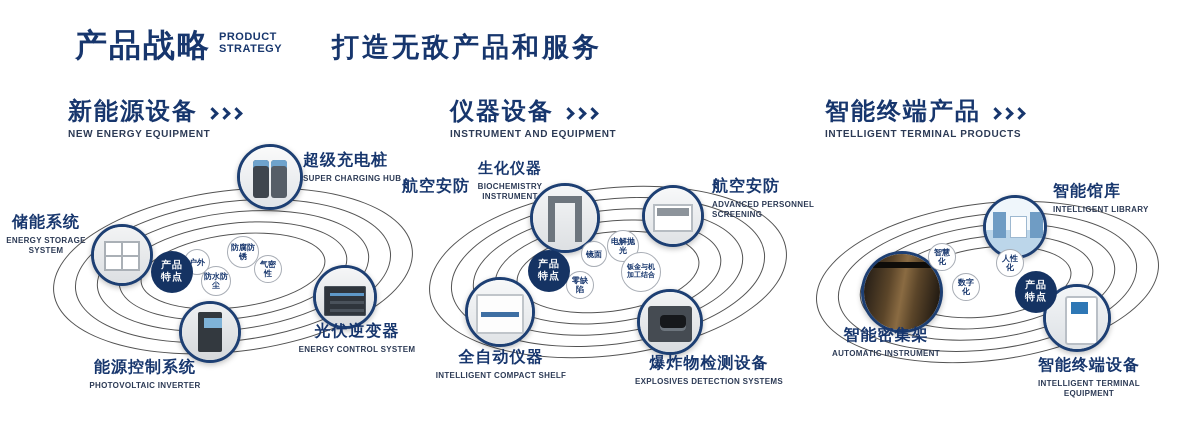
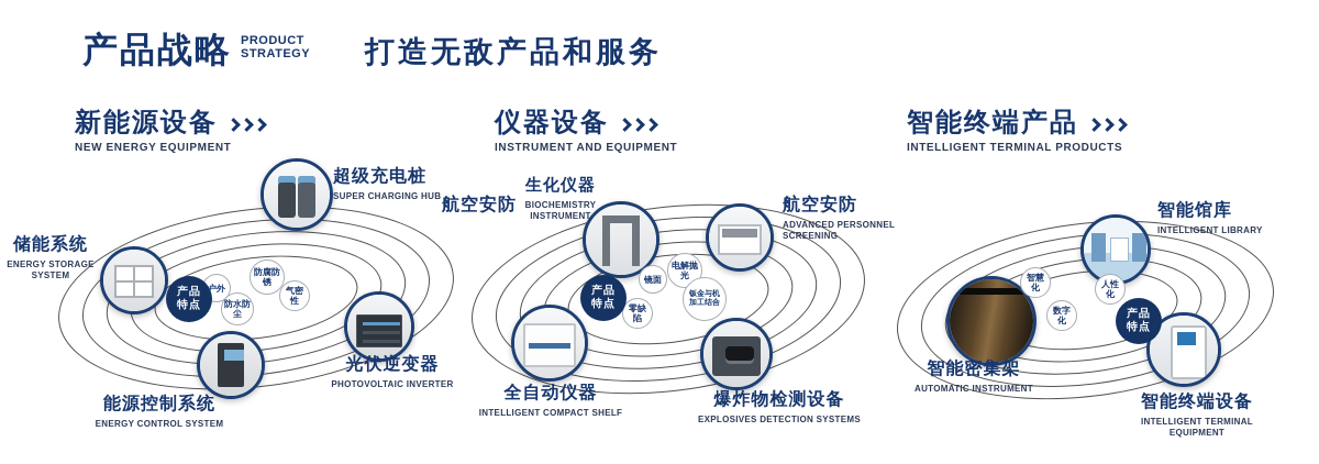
  产品战略
  PRODUCT
  STRATEGY
  打造无敌产品和服务
  新能源设备
  NEW ENERGY EQUIPMENT
  仪器设备
  INSTRUMENT AND EQUIPMENT
  智能终端产品
  INTELLIGENT TERMINAL PRODUCTS
  储能系统
  ENERGY STORAGE SYSTEM
  超级充电桩
  SUPER CHARGING HUB
  光伏逆变器
- ENERGY CONTROL SYSTEM
+ PHOTOVOLTAIC INVERTER
  能源控制系统
- PHOTOVOLTAIC INVERTER
+ ENERGY CONTROL SYSTEM
  产品
  特点
  户外
  防腐防锈
  气密性
  防水防尘
  航空安防
  生化仪器
  BIOCHEMISTRY INSTRUMENT
  航空安防
  ADVANCED PERSONNEL SCREENING
  全自动仪器
  INTELLIGENT COMPACT SHELF
  爆炸物检测设备
  EXPLOSIVES DETECTION SYSTEMS
  产品
  特点
  镜面
  电解抛光
  零缺陷
  智能馆库
  INTELLIGENT LIBRARY
  智能密集架
  AUTOMATIC INSTRUMENT
  智能终端设备
  INTELLIGENT TERMINAL EQUIPMENT
  产品
  特点
  智慧化
  人性化
  数字化
